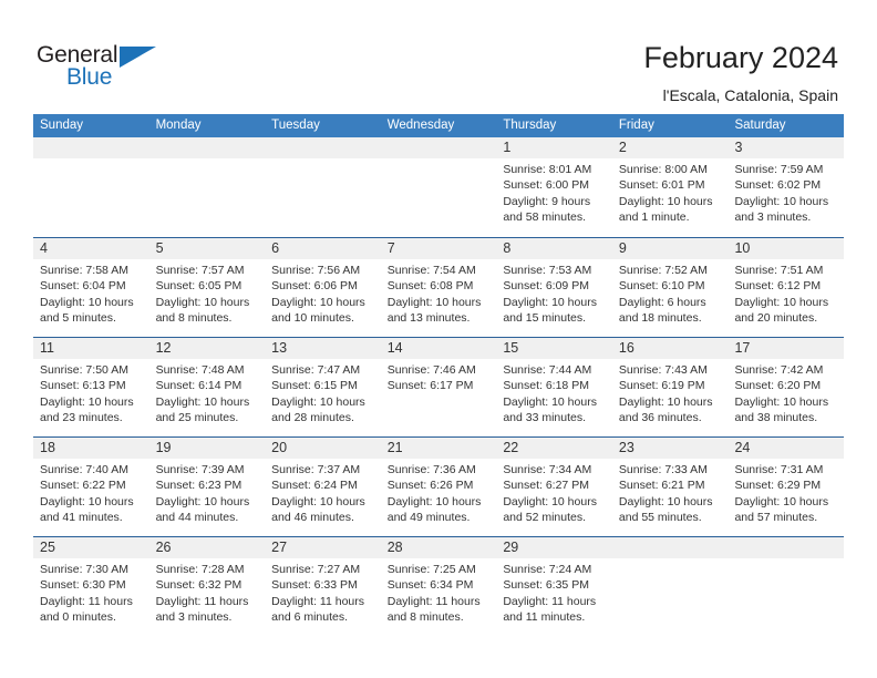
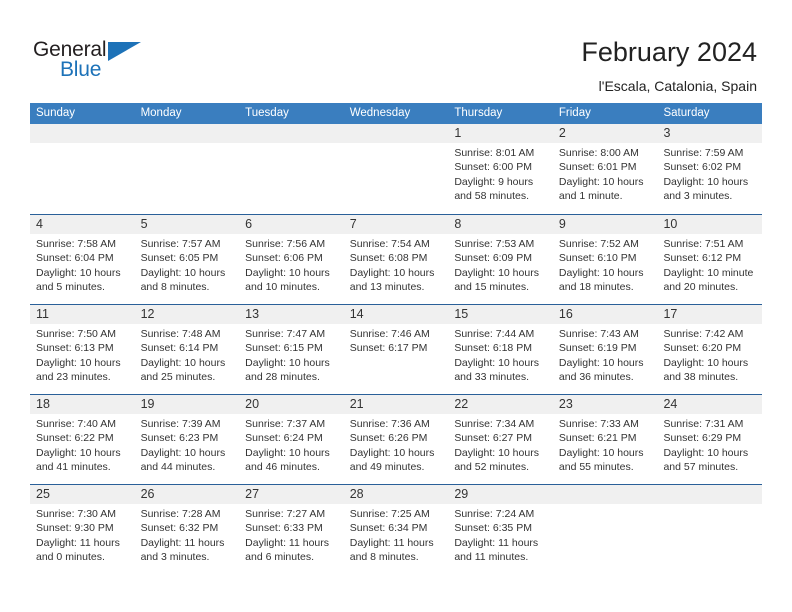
  General
  Blue
  February 2024
  l'Escala, Catalonia, Spain
  Sunday
  Monday
  Tuesday
  Wednesday
  Thursday
  Friday
  Saturday
  1
  Sunrise: 8:01 AM
  Sunset: 6:00 PM
  Daylight: 9 hours and 58 minutes.
  2
  Sunrise: 8:00 AM
  Sunset: 6:01 PM
  Daylight: 10 hours and 1 minute.
  3
  Sunrise: 7:59 AM
  Sunset: 6:02 PM
  Daylight: 10 hours and 3 minutes.
  4
  Sunrise: 7:58 AM
  Sunset: 6:04 PM
  Daylight: 10 hours and 5 minutes.
  5
  Sunrise: 7:57 AM
  Sunset: 6:05 PM
  Daylight: 10 hours and 8 minutes.
  6
  Sunrise: 7:56 AM
  Sunset: 6:06 PM
  Daylight: 10 hours and 10 minutes.
  7
  Sunrise: 7:54 AM
  Sunset: 6:08 PM
  Daylight: 10 hours and 13 minutes.
  8
  Sunrise: 7:53 AM
  Sunset: 6:09 PM
  Daylight: 10 hours and 15 minutes.
  9
  Sunrise: 7:52 AM
  Sunset: 6:10 PM
- Daylight: 6 hours and 18 minutes.
+ Daylight: 10 hours and 18 minutes.
  10
  Sunrise: 7:51 AM
  Sunset: 6:12 PM
- Daylight: 10 hours and 20 minutes.
+ Daylight: 10 minute and 20 minutes.
  11
  Sunrise: 7:50 AM
  Sunset: 6:13 PM
  Daylight: 10 hours and 23 minutes.
  12
  Sunrise: 7:48 AM
  Sunset: 6:14 PM
  Daylight: 10 hours and 25 minutes.
  13
  Sunrise: 7:47 AM
  Sunset: 6:15 PM
  Daylight: 10 hours and 28 minutes.
  14
  Sunrise: 7:46 AM
  Sunset: 6:17 PM
  15
  Sunrise: 7:44 AM
  Sunset: 6:18 PM
  Daylight: 10 hours and 33 minutes.
  16
  Sunrise: 7:43 AM
  Sunset: 6:19 PM
  Daylight: 10 hours and 36 minutes.
  17
  Sunrise: 7:42 AM
  Sunset: 6:20 PM
  Daylight: 10 hours and 38 minutes.
  18
  Sunrise: 7:40 AM
  Sunset: 6:22 PM
  Daylight: 10 hours and 41 minutes.
  19
  Sunrise: 7:39 AM
  Sunset: 6:23 PM
  Daylight: 10 hours and 44 minutes.
  20
  Sunrise: 7:37 AM
  Sunset: 6:24 PM
  Daylight: 10 hours and 46 minutes.
  21
  Sunrise: 7:36 AM
  Sunset: 6:26 PM
  Daylight: 10 hours and 49 minutes.
  22
  Sunrise: 7:34 AM
  Sunset: 6:27 PM
  Daylight: 10 hours and 52 minutes.
  23
  Sunrise: 7:33 AM
  Sunset: 6:21 PM
  Daylight: 10 hours and 55 minutes.
  24
  Sunrise: 7:31 AM
  Sunset: 6:29 PM
  Daylight: 10 hours and 57 minutes.
  25
  Sunrise: 7:30 AM
- Sunset: 6:30 PM
+ Sunset: 9:30 PM
  Daylight: 11 hours and 0 minutes.
  26
  Sunrise: 7:28 AM
  Sunset: 6:32 PM
  Daylight: 11 hours and 3 minutes.
  27
  Sunrise: 7:27 AM
  Sunset: 6:33 PM
  Daylight: 11 hours and 6 minutes.
  28
  Sunrise: 7:25 AM
  Sunset: 6:34 PM
  Daylight: 11 hours and 8 minutes.
  29
  Sunrise: 7:24 AM
  Sunset: 6:35 PM
  Daylight: 11 hours and 11 minutes.
